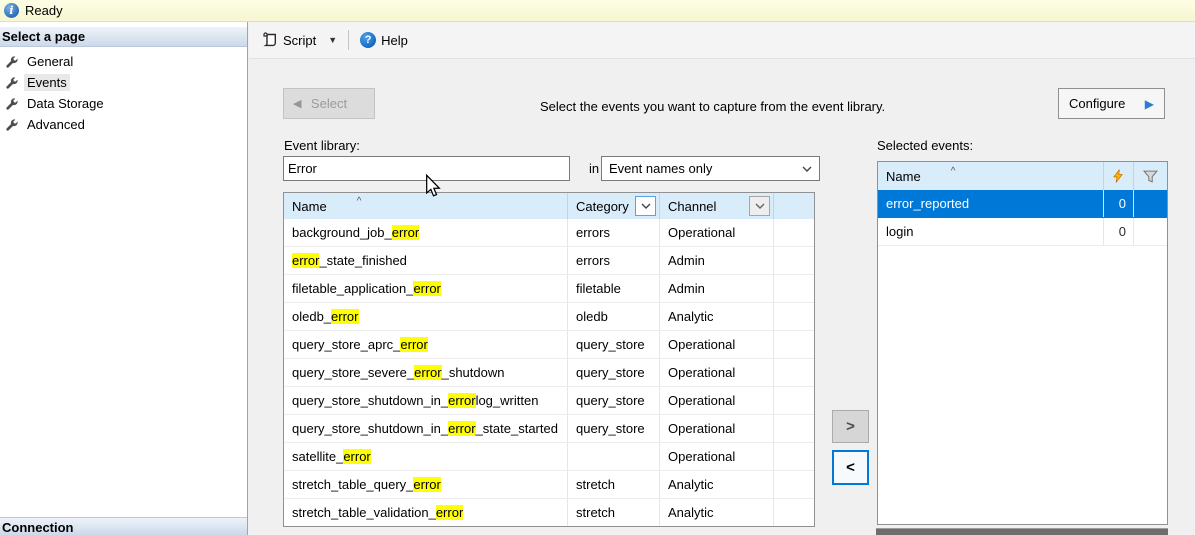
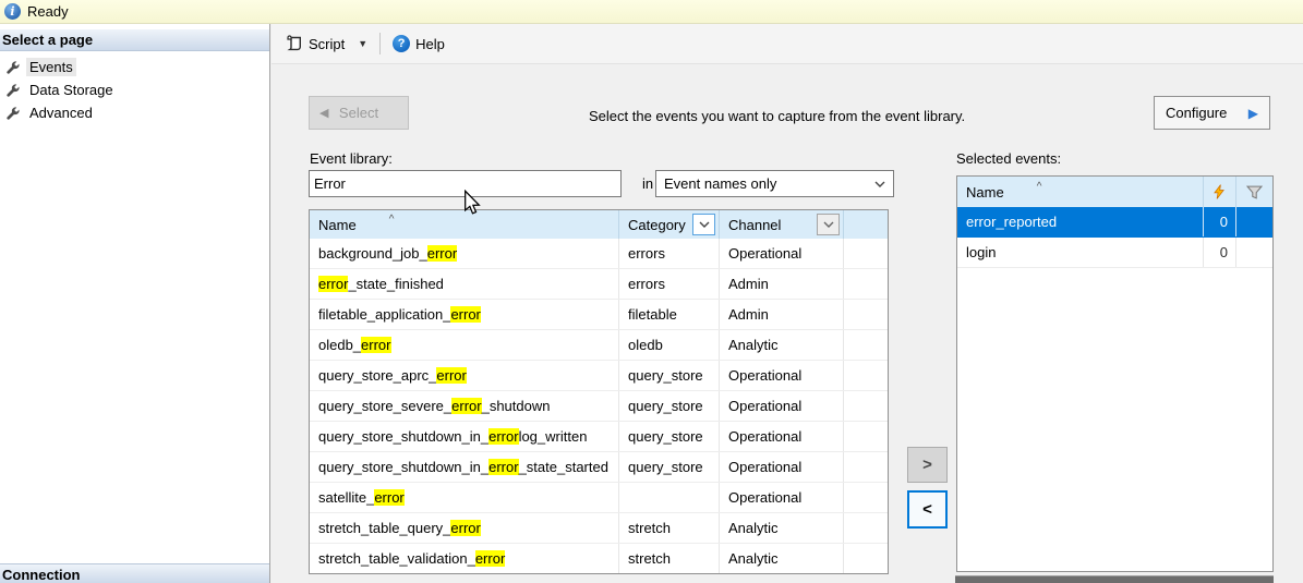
  i
  Ready
  Select a page
- General
  Events
  Data Storage
  Advanced
  Connection
  Script
  ▼
  ?
  Help
  ◀
  Select
  Select the events you want to capture from the event library.
  Configure
  ▶
  Event library:
  Error
  in
  Event names only
  Name
  ^
  Category
  Channel
  background_job_
  error
  errors
  Operational
  error
  _state_finished
  errors
  Admin
  filetable_application_
  error
  filetable
  Admin
  oledb_
  error
  oledb
  Analytic
  query_store_aprc_
  error
  query_store
  Operational
  query_store_severe_
  error
  _shutdown
  query_store
  Operational
  query_store_shutdown_in_
  error
  log_written
  query_store
  Operational
  query_store_shutdown_in_
  error
  _state_started
  query_store
  Operational
  satellite_
  error
  Operational
  stretch_table_query_
  error
  stretch
  Analytic
  stretch_table_validation_
  error
  stretch
  Analytic
  >
  <
  Selected events:
  Name
  ^
  error_reported
  0
  login
  0
